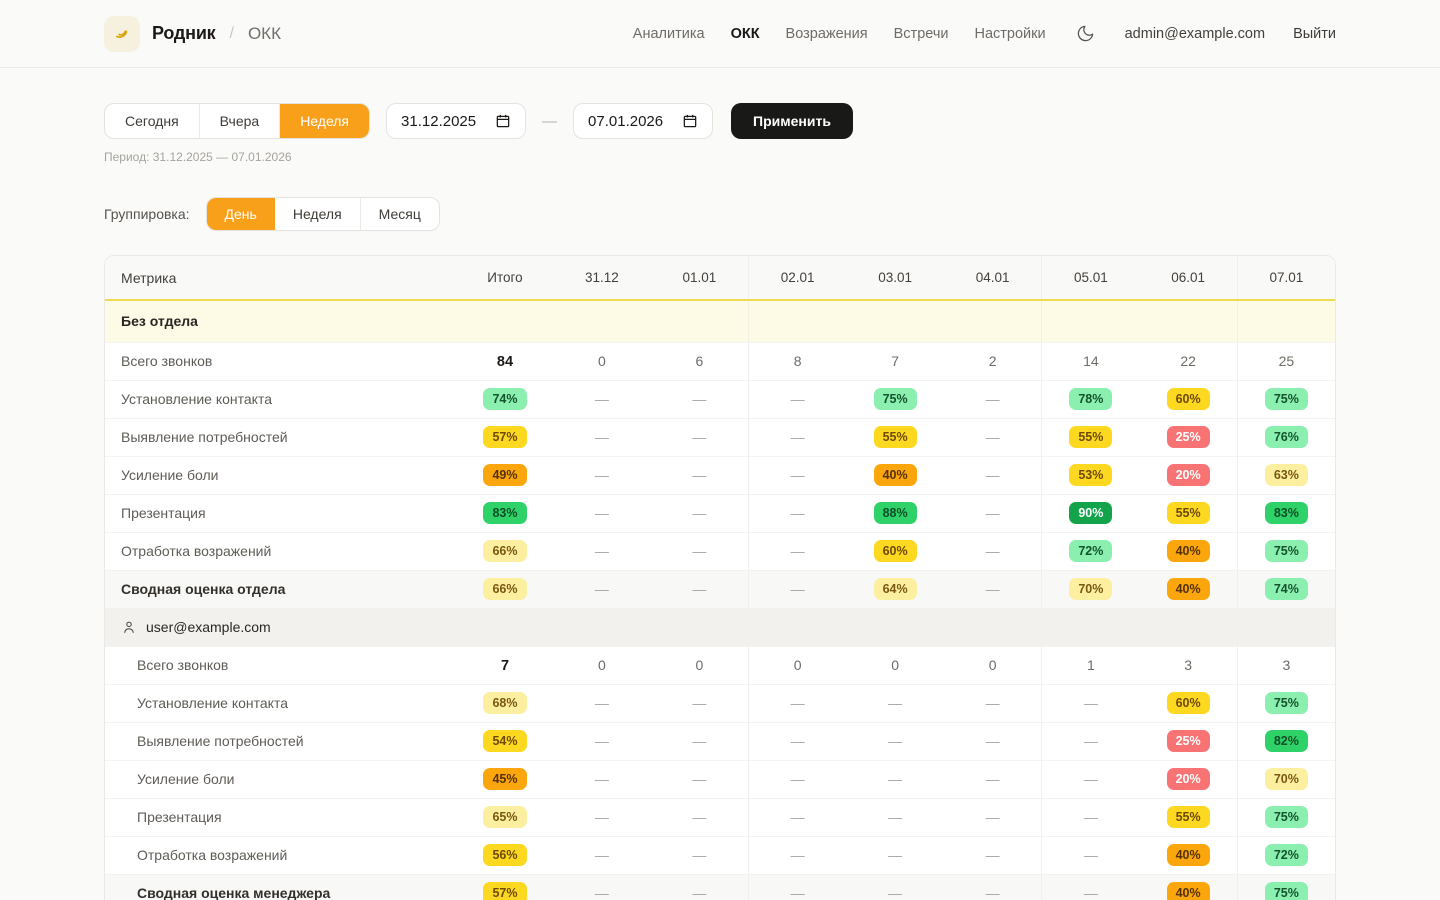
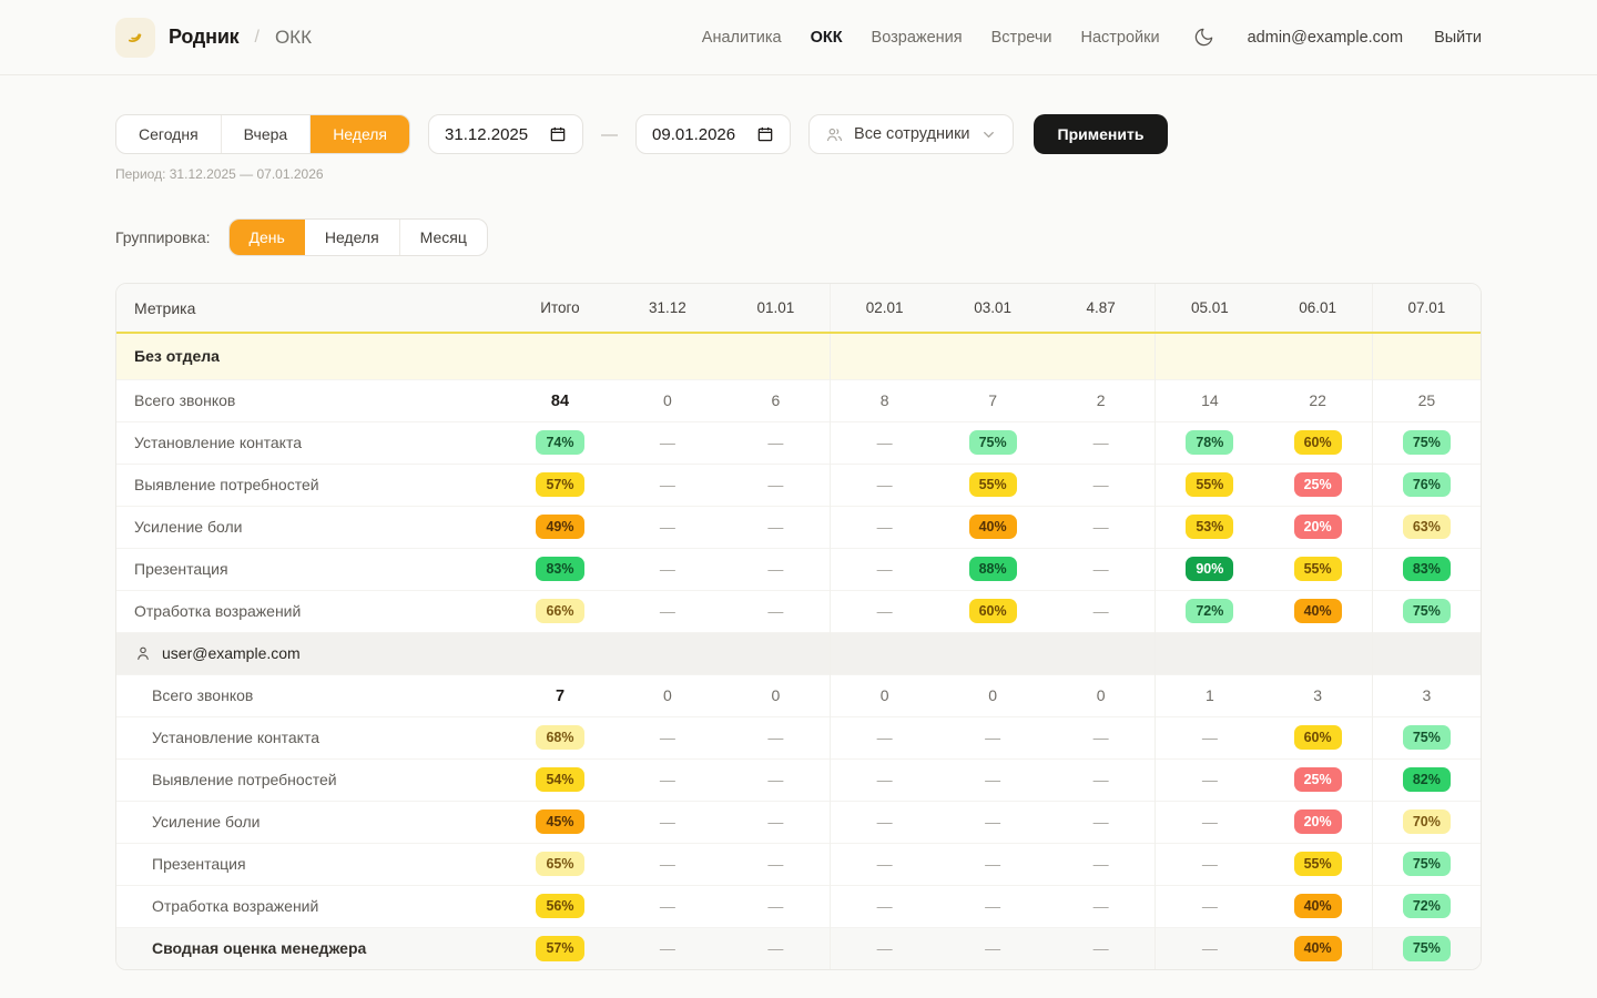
  Родник
  /
  ОКК
  Аналитика
  ОКК
  Возражения
  Встречи
  Настройки
  admin@example.com
  Выйти
  Сегодня
  Вчера
  Неделя
  31.12.2025
  —
- 07.01.2026
+ 09.01.2026
+ Все сотрудники
  Применить
  Период: 31.12.2025 — 07.01.2026
  Группировка:
  День
  Неделя
  Месяц
- Метрика	Итого	31.12	01.01	02.01	03.01	04.01	05.01	06.01	07.01
+ Метрика	Итого	31.12	01.01	02.01	03.01	4.87	05.01	06.01	07.01
  Без отдела
  Всего звонков	84	0	6	8	7	2	14	22	25
  Установление контакта	74%	—	—	—	75%	—	78%	60%	75%
  Выявление потребностей	57%	—	—	—	55%	—	55%	25%	76%
  Усиление боли	49%	—	—	—	40%	—	53%	20%	63%
  Презентация	83%	—	—	—	88%	—	90%	55%	83%
  Отработка возражений	66%	—	—	—	60%	—	72%	40%	75%
- Сводная оценка отдела	66%	—	—	—	64%	—	70%	40%	74%
  user@example.com
  Всего звонков	7	0	0	0	0	0	1	3	3
  Установление контакта	68%	—	—	—	—	—	—	60%	75%
  Выявление потребностей	54%	—	—	—	—	—	—	25%	82%
  Усиление боли	45%	—	—	—	—	—	—	20%	70%
  Презентация	65%	—	—	—	—	—	—	55%	75%
  Отработка возражений	56%	—	—	—	—	—	—	40%	72%
  Сводная оценка менеджера	57%	—	—	—	—	—	—	40%	75%
